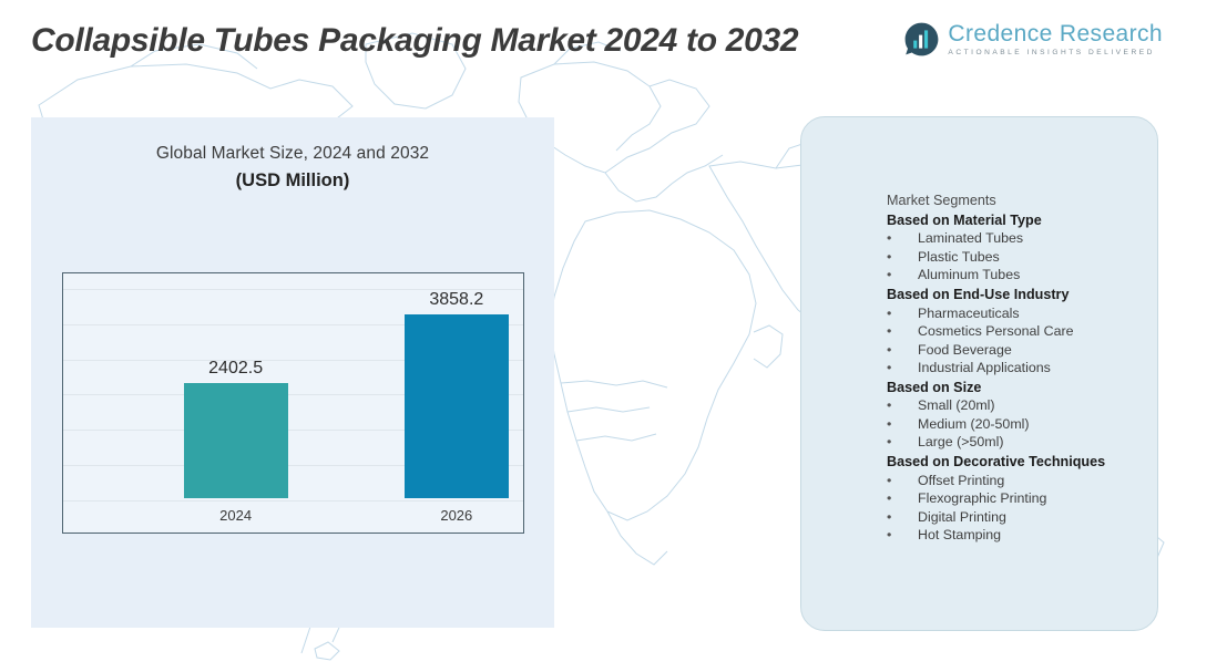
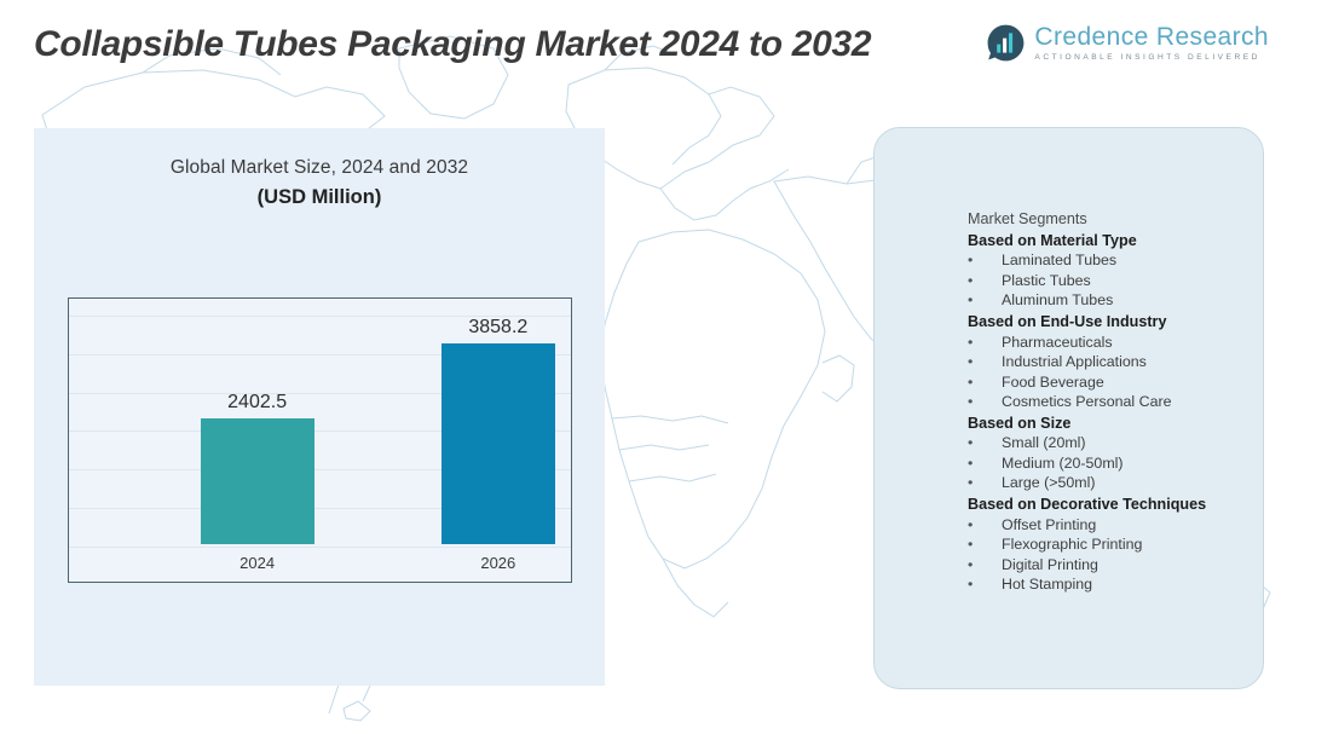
  Collapsible Tubes Packaging Market 2024 to 2032
  Credence Research
  Global Market Size, 2024 and 2032
  (USD Million)
  2402.5
  2024
  3858.2
  2026
  Market Segments
  Based on Material Type
  •
  Laminated Tubes
  •
  Plastic Tubes
  •
  Aluminum Tubes
  Based on End-Use Industry
  •
  Pharmaceuticals
  •
- Cosmetics Personal Care
+ Industrial Applications
  •
  Food Beverage
  •
- Industrial Applications
+ Cosmetics Personal Care
  Based on Size
  •
  Small (20ml)
  •
  Medium (20-50ml)
  •
  Large (>50ml)
  Based on Decorative Techniques
  •
  Offset Printing
  •
  Flexographic Printing
  •
  Digital Printing
  •
  Hot Stamping
